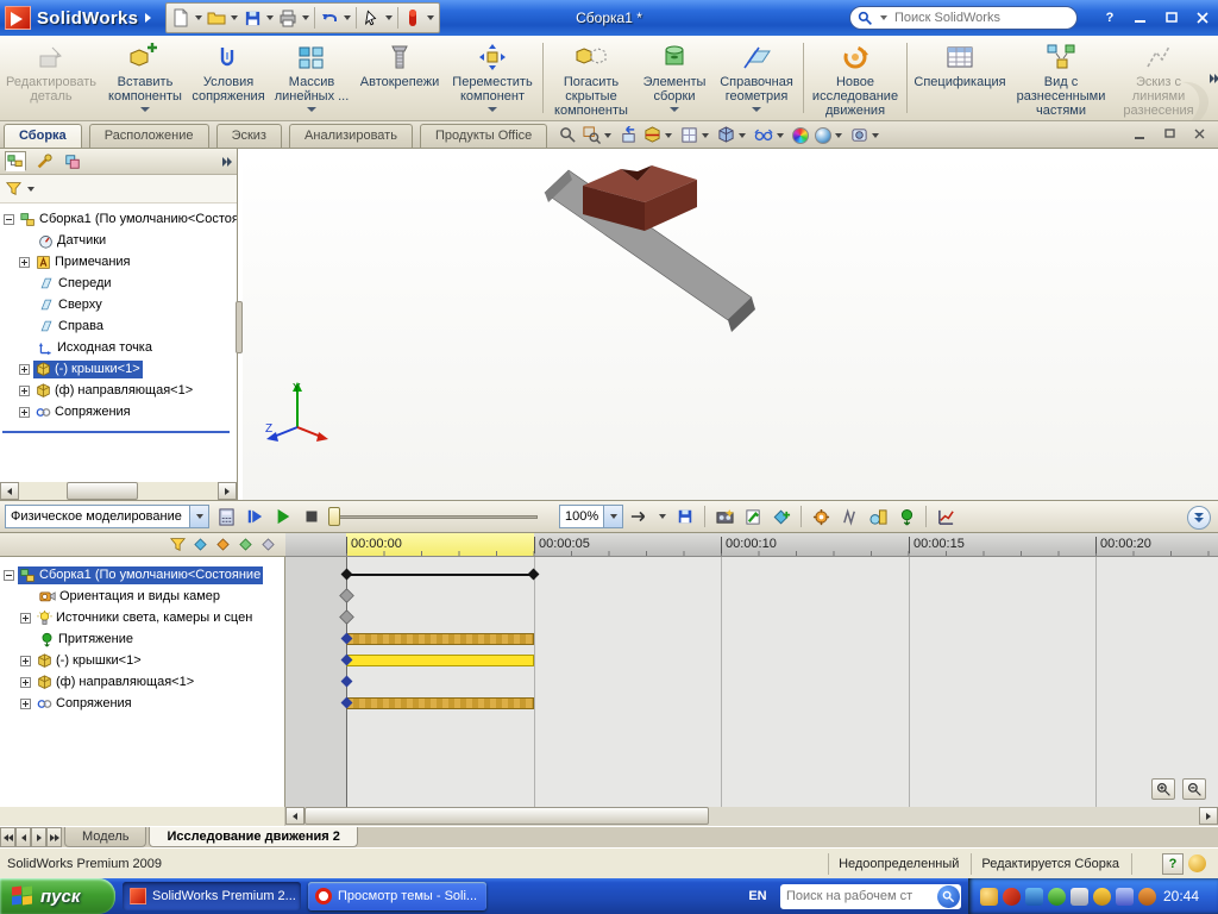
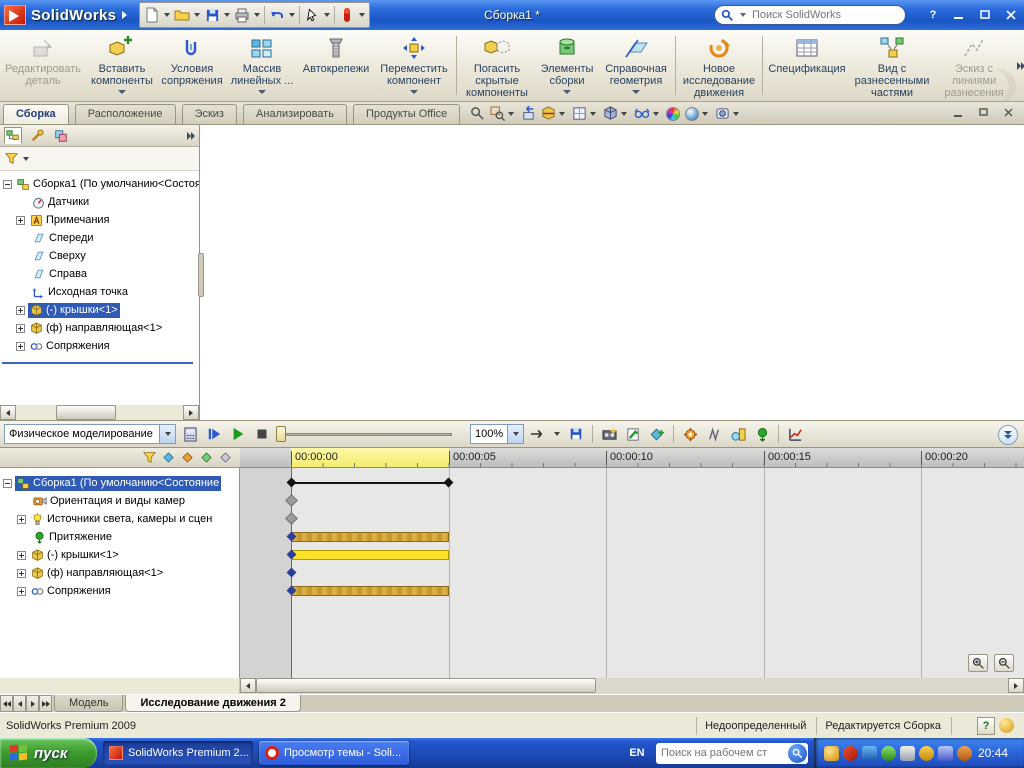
  SolidWorks
  Сборка1 *
  Поиск SolidWorks
  ?
  Редактировать деталь
  Вставить компоненты
  Условия сопряжения
  Массив линейных ...
  Автокрепежи
  Переместить компонент
  Погасить скрытые компоненты
  Элементы сборки
  Справочная геометрия
  Новое исследование движения
  Спецификация
  Вид с разнесенными частями
  Эскиз с линиями разнесения
  Сборка Расположение Эскиз Анализировать Продукты Office
  Сборка1 (По умолчанию<Состоя
  Датчики
  Примечания
  Спереди
  Сверху
  Справа
  Исходная точка
  (-) крышки<1>
  (ф) направляющая<1>
  Сопряжения
- Y
- Z
  Физическое моделирование
  100%
  00:00:00
  00:00:05
  00:00:10
  00:00:15
  00:00:20
  Сборка1 (По умолчанию<Состояние
  Ориентация и виды камер
  Источники света, камеры и сцен
  Притяжение
  (-) крышки<1>
  (ф) направляющая<1>
  Сопряжения
  Модель
  Исследование движения 2
  SolidWorks Premium 2009
  Недоопределенный
  Редактируется Сборка
  ?
  пуск
  SolidWorks Premium 2...
  Просмотр темы - Soli...
  EN
  Поиск на рабочем ст
  20:44
